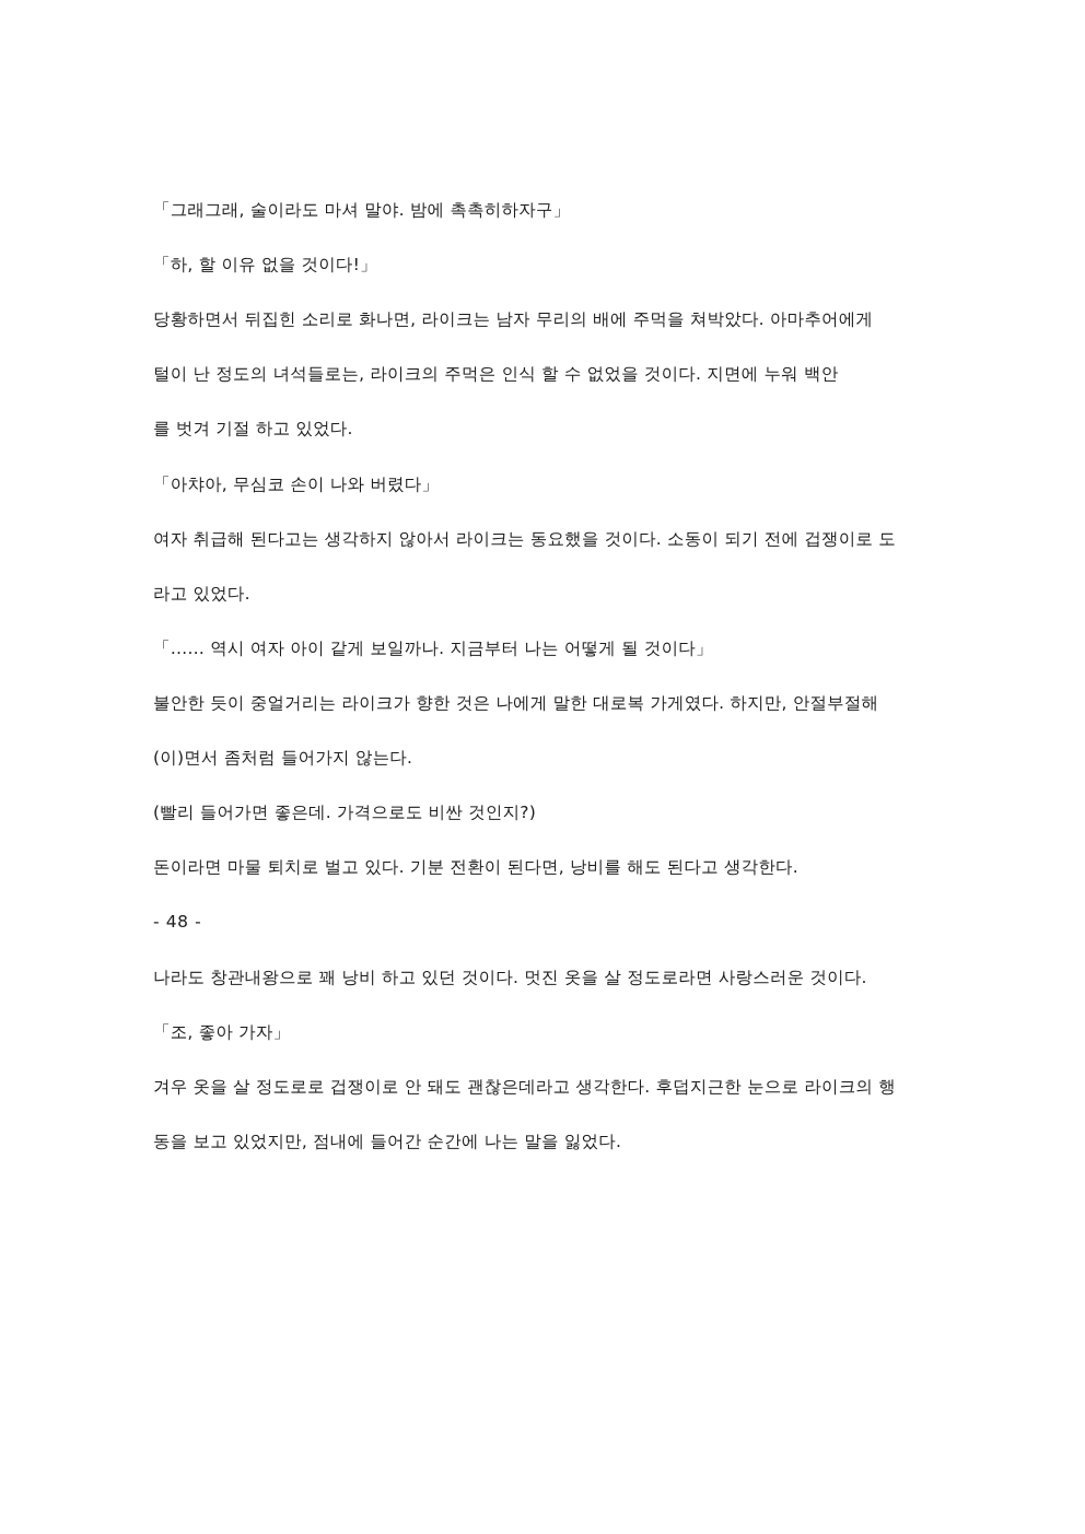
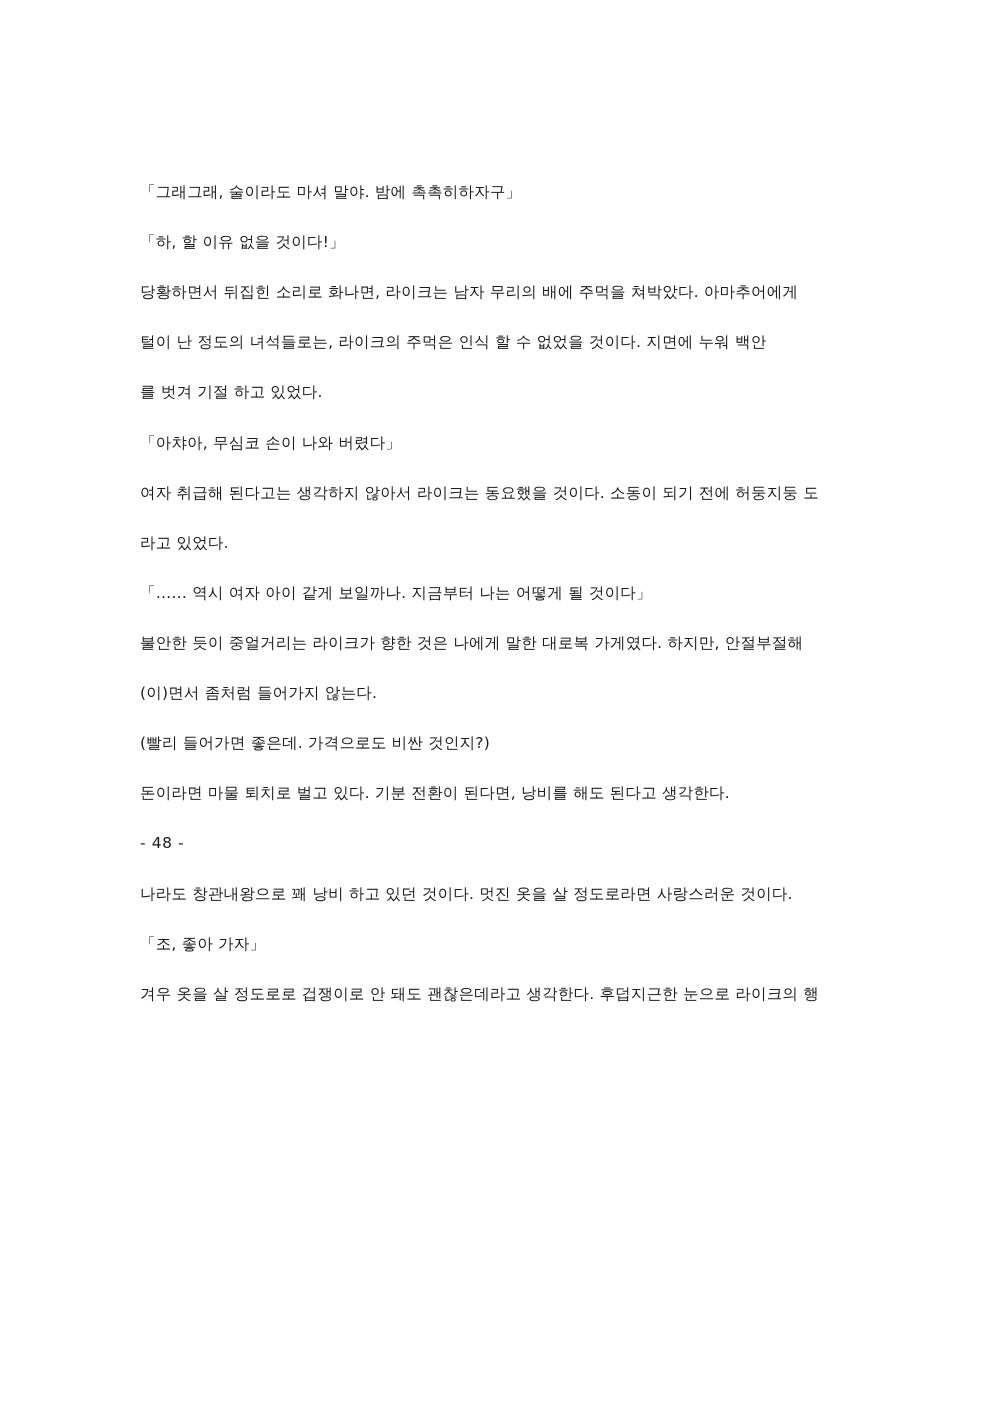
  「그래그래, 술이라도 마셔 말야. 밤에 촉촉히하자구」
  「하, 할 이유 없을 것이다!」
  당황하면서 뒤집힌 소리로 화나면, 라이크는 남자 무리의 배에 주먹을 쳐박았다. 아마추어에게
  털이 난 정도의 녀석들로는, 라이크의 주먹은 인식 할 수 없었을 것이다. 지면에 누워 백안
  를 벗겨 기절 하고 있었다.
  「아챠아, 무심코 손이 나와 버렸다」
- 여자 취급해 된다고는 생각하지 않아서 라이크는 동요했을 것이다. 소동이 되기 전에 겁쟁이로 도
+ 여자 취급해 된다고는 생각하지 않아서 라이크는 동요했을 것이다. 소동이 되기 전에 허둥지둥 도
  라고 있었다.
  「…… 역시 여자 아이 같게 보일까나. 지금부터 나는 어떻게 될 것이다」
  불안한 듯이 중얼거리는 라이크가 향한 것은 나에게 말한 대로복 가게였다. 하지만, 안절부절해
  (이)면서 좀처럼 들어가지 않는다.
  (빨리 들어가면 좋은데. 가격으로도 비싼 것인지?)
  돈이라면 마물 퇴치로 벌고 있다. 기분 전환이 된다면, 낭비를 해도 된다고 생각한다.
  - 48 -
  나라도 창관내왕으로 꽤 낭비 하고 있던 것이다. 멋진 옷을 살 정도로라면 사랑스러운 것이다.
  「조, 좋아 가자」
  겨우 옷을 살 정도로로 겁쟁이로 안 돼도 괜찮은데라고 생각한다. 후덥지근한 눈으로 라이크의 행
- 동을 보고 있었지만, 점내에 들어간 순간에 나는 말을 잃었다.
